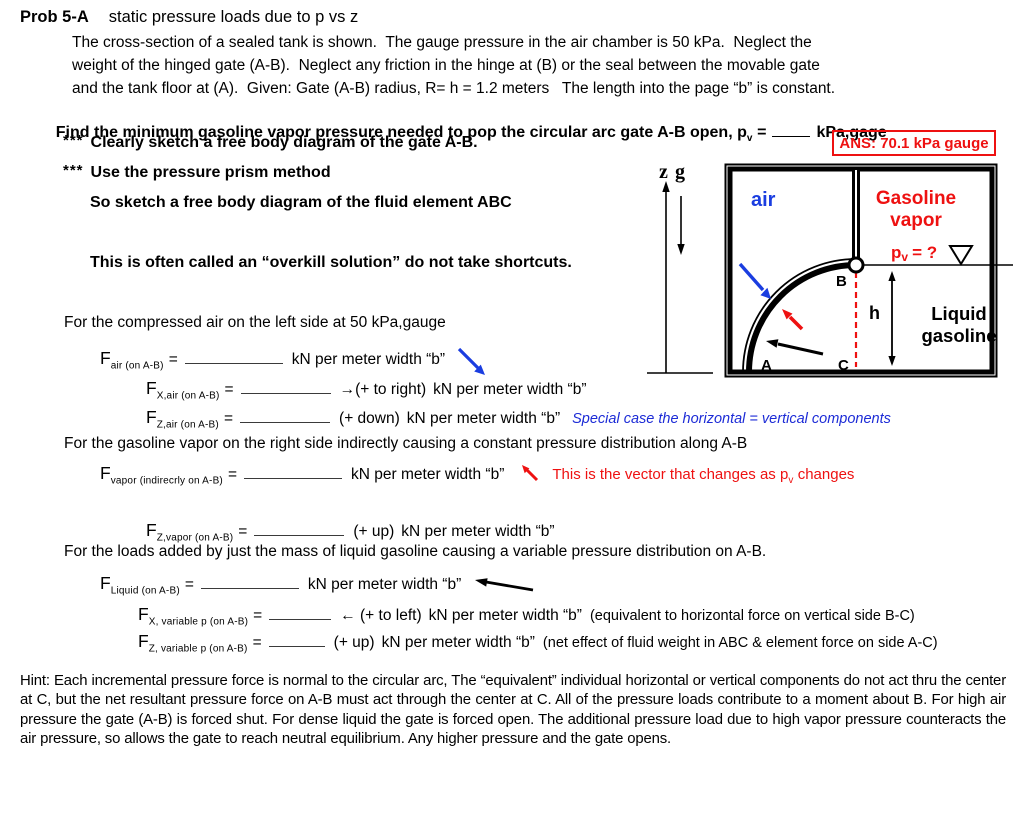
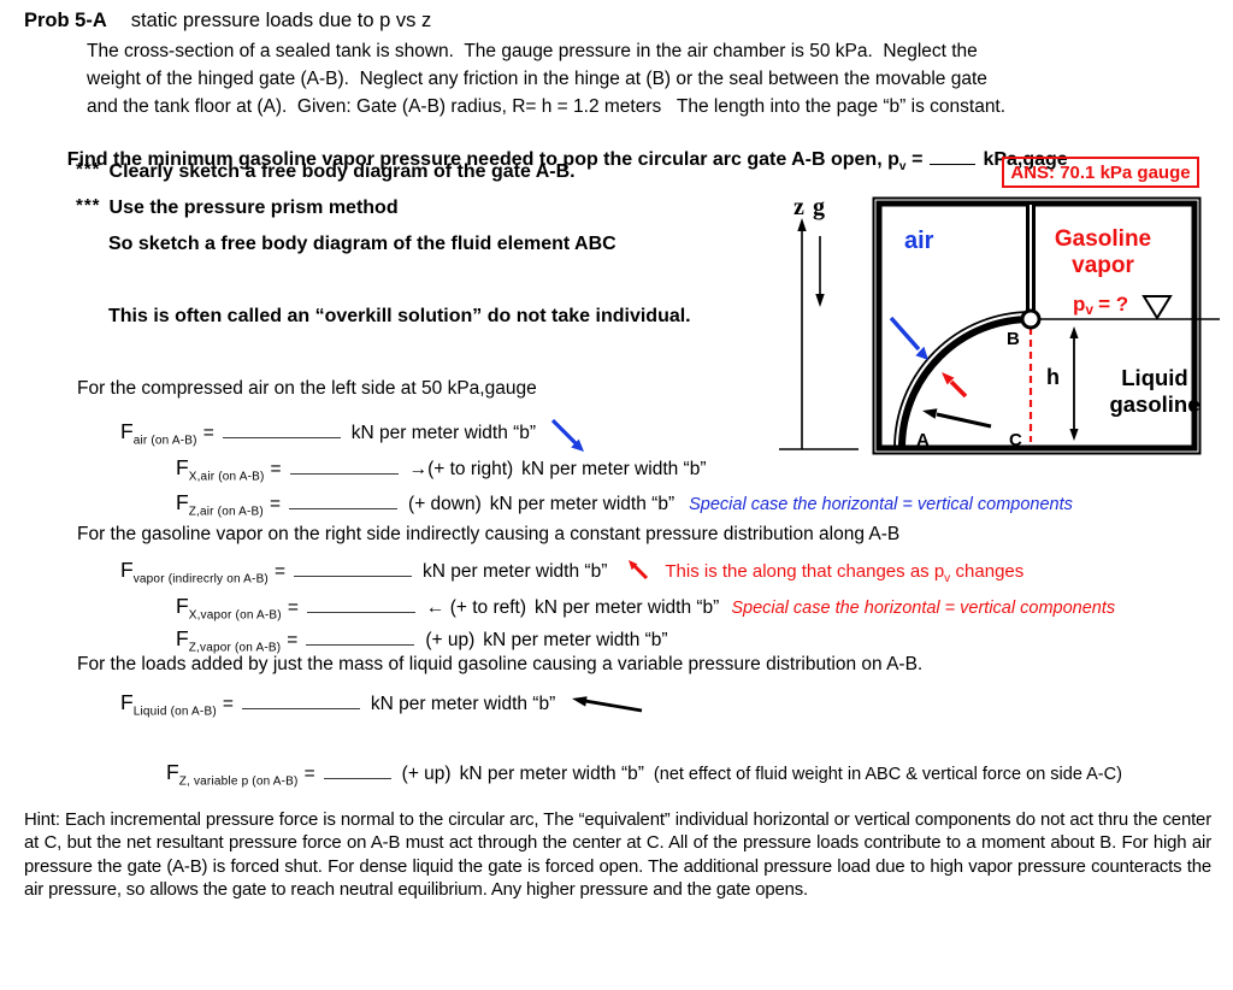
  Prob 5-A static pressure loads due to p vs z
  The cross-section of a sealed tank is shown. The gauge pressure in the air chamber is 50 kPa. Neglect the
  weight of the hinged gate (A-B). Neglect any friction in the hinge at (B) or the seal between the movable gate
  and the tank floor at (A). Given: Gate (A-B) radius, R= h = 1.2 meters The length into the page “b” is constant.
  Find the minimum gasoline vapor pressure needed to pop the circular arc gate A-B open, pv = kPa,gage
  ANS: 70.1 kPa gauge
  *** Clearly sketch a free body diagram of the gate A-B.
  *** Use the pressure prism method
  So sketch a free body diagram of the fluid element ABC
- This is often called an “overkill solution” do not take shortcuts.
+ This is often called an “overkill solution” do not take individual.
  For the compressed air on the left side at 50 kPa,gauge
  Fair (on A-B)= kN per meter width “b”
  FX,air (on A-B)= →(+ to right) kN per meter width “b”
  FZ,air (on A-B)= (+ down) kN per meter width “b” Special case the horizontal = vertical components
  For the gasoline vapor on the right side indirectly causing a constant pressure distribution along A-B
- Fvapor (indirecrly on A-B)= kN per meter width “b” This is the vector that changes as pv changes
+ Fvapor (indirecrly on A-B)= kN per meter width “b” This is the along that changes as pv changes
+ FX,vapor (on A-B)= ← (+ to reft) kN per meter width “b” Special case the horizontal = vertical components
  FZ,vapor (on A-B)= (+ up) kN per meter width “b”
  For the loads added by just the mass of liquid gasoline causing a variable pressure distribution on A-B.
  FLiquid (on A-B)= kN per meter width “b”
- FX, variable p (on A-B)= ← (+ to left) kN per meter width “b” (equivalent to horizontal force on vertical side B-C)
- FZ, variable p (on A-B)= (+ up) kN per meter width “b” (net effect of fluid weight in ABC & element force on side A-C)
+ FZ, variable p (on A-B)= (+ up) kN per meter width “b” (net effect of fluid weight in ABC & vertical force on side A-C)
  Hint: Each incremental pressure force is normal to the circular arc, The “equivalent” individual horizontal or vertical components do not act thru the center at C, but the net resultant pressure force on A-B must act through the center at C. All of the pressure loads contribute to a moment about B. For high air pressure the gate (A-B) is forced shut. For dense liquid the gate is forced open. The additional pressure load due to high vapor pressure counteracts the air pressure, so allows the gate to reach neutral equilibrium. Any higher pressure and the gate opens.
  z
  g
  air
  Gasoline
  vapor
  pv = ?
  Liquid
  gasoline
  h
  B
  A
  C
